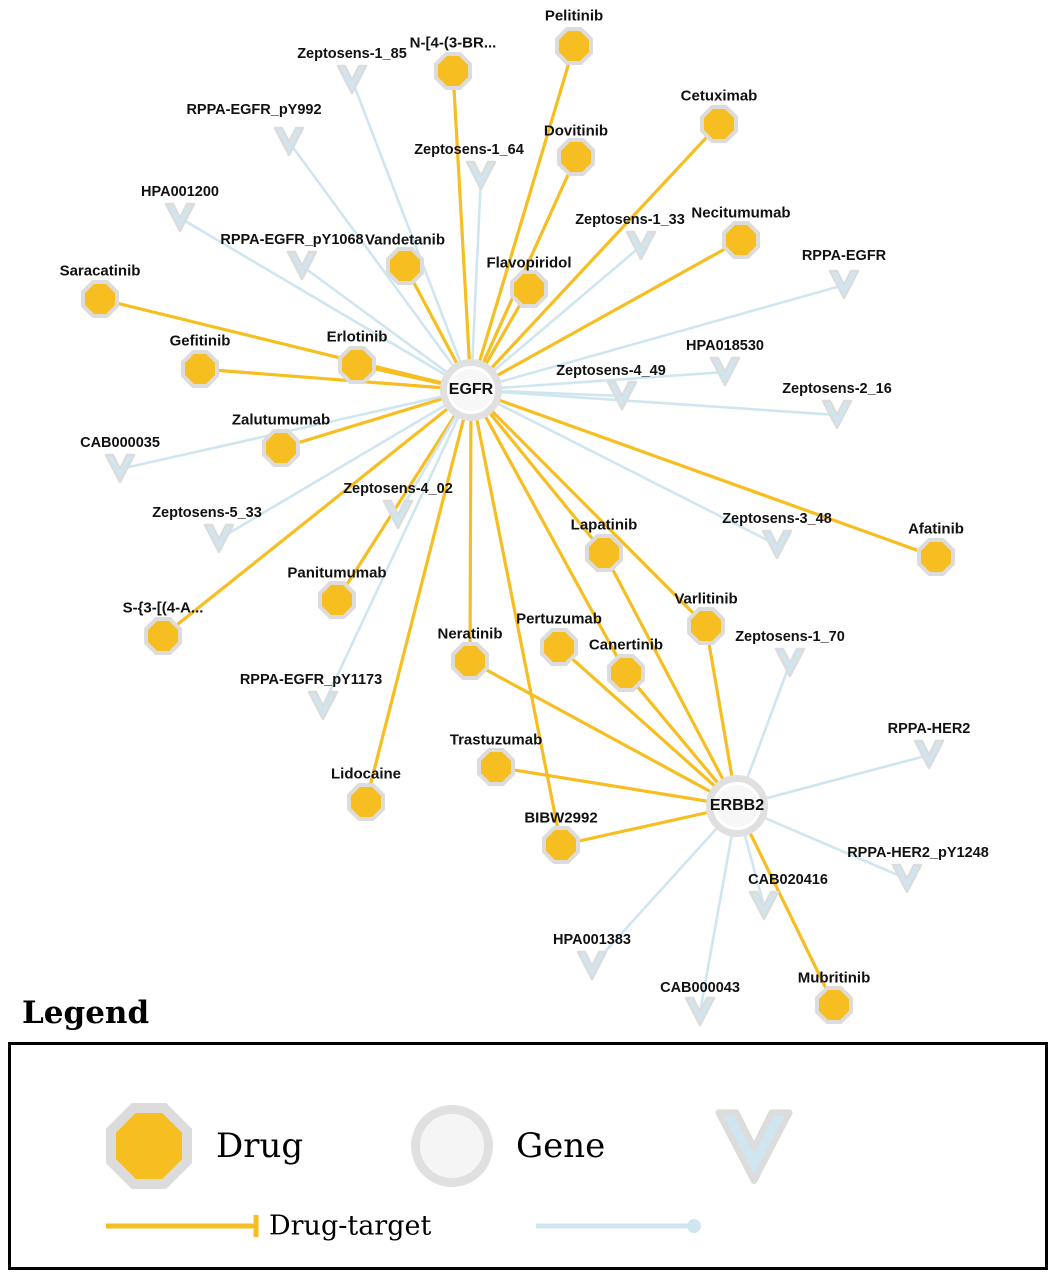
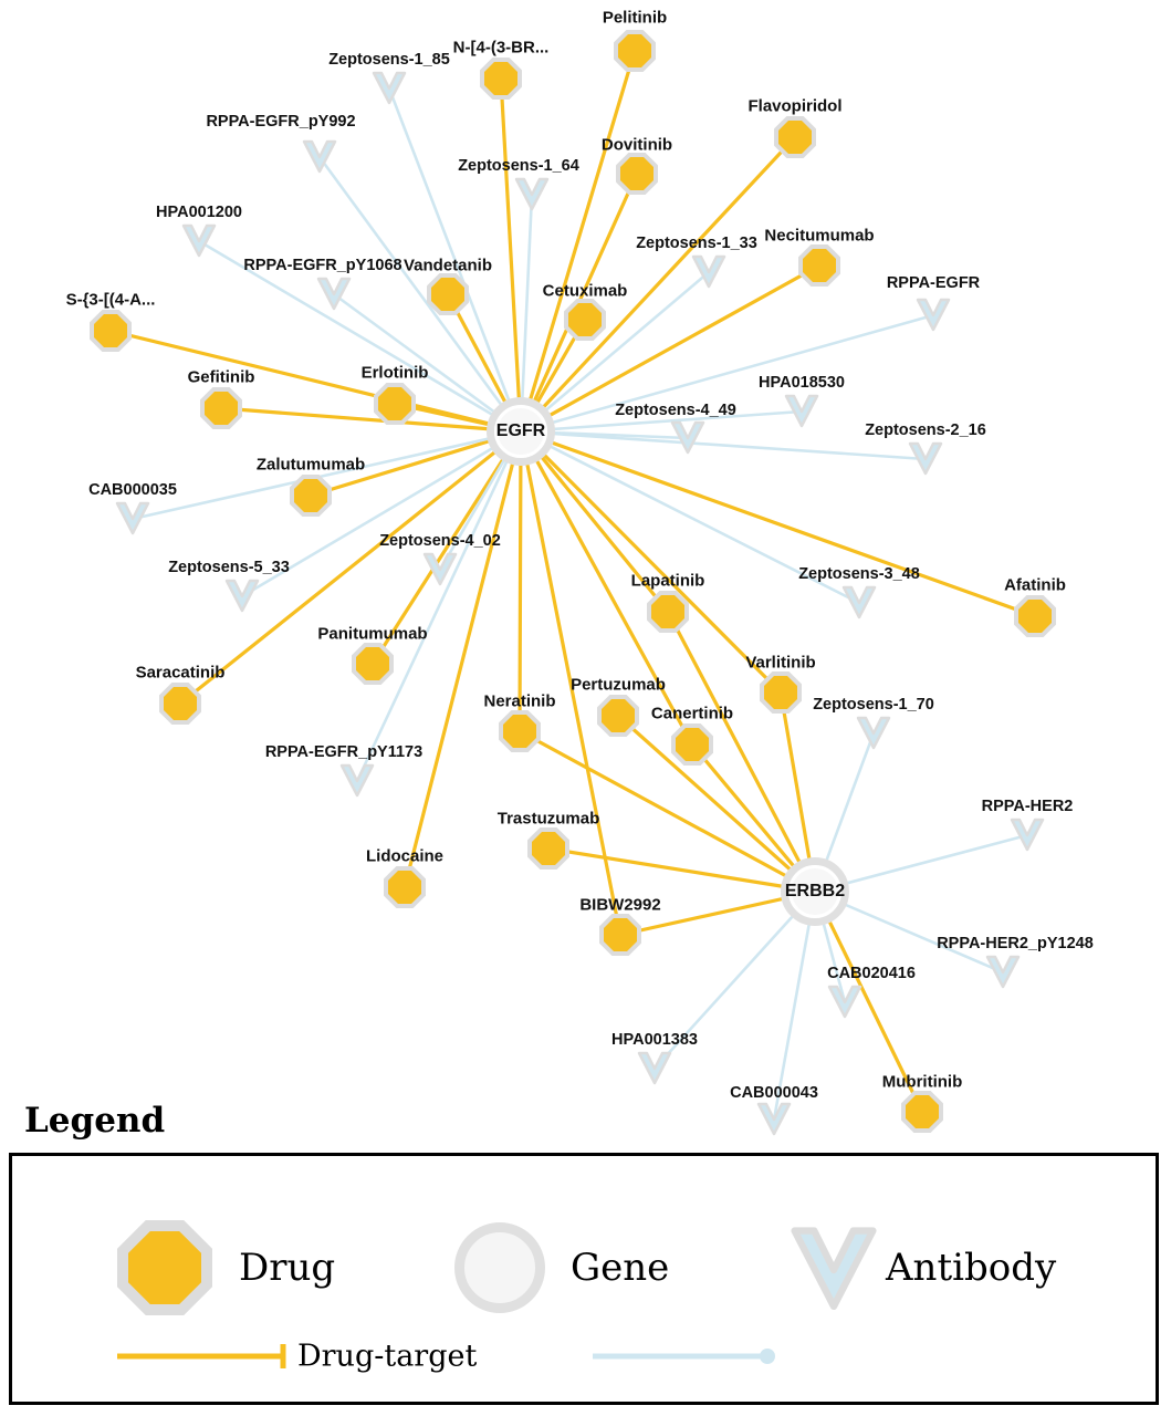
  Pelitinib
  N-[4-(3-BR...
- Cetuximab
+ Flavopiridol
  Dovitinib
  Necitumumab
  Vandetanib
- Flavopiridol
+ Cetuximab
- Saracatinib
+ S-{3-[(4-A...
  Gefitinib
  Erlotinib
  Zalutumumab
  Afatinib
  Lapatinib
  Varlitinib
  Panitumumab
- S-{3-[(4-A...
+ Saracatinib
  Pertuzumab
  Neratinib
  Canertinib
  Trastuzumab
  Lidocaine
  BIBW2992
  Mubritinib
  Zeptosens-1_85
  RPPA-EGFR_pY992
  Zeptosens-1_64
  HPA001200
  Zeptosens-1_33
  RPPA-EGFR_pY1068
  RPPA-EGFR
  HPA018530
  Zeptosens-4_49
  Zeptosens-2_16
  CAB000035
  Zeptosens-4_02
  Zeptosens-5_33
  Zeptosens-3_48
  Zeptosens-1_70
  RPPA-EGFR_pY1173
  RPPA-HER2
  RPPA-HER2_pY1248
  CAB020416
  HPA001383
  CAB000043
  EGFR
  ERBB2
  Legend
  Drug
  Gene
+ Antibody
  Drug-target
